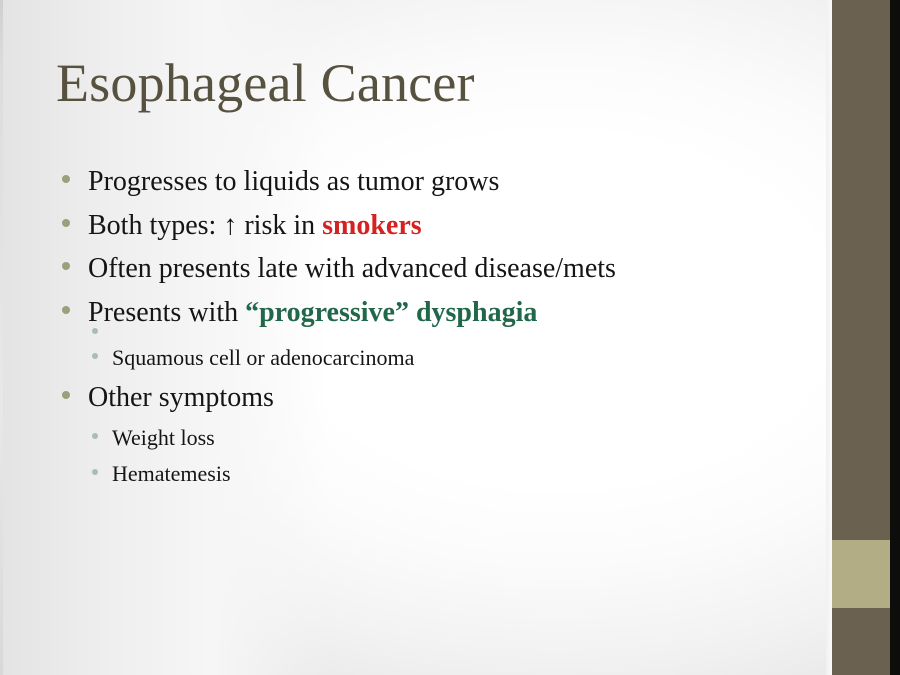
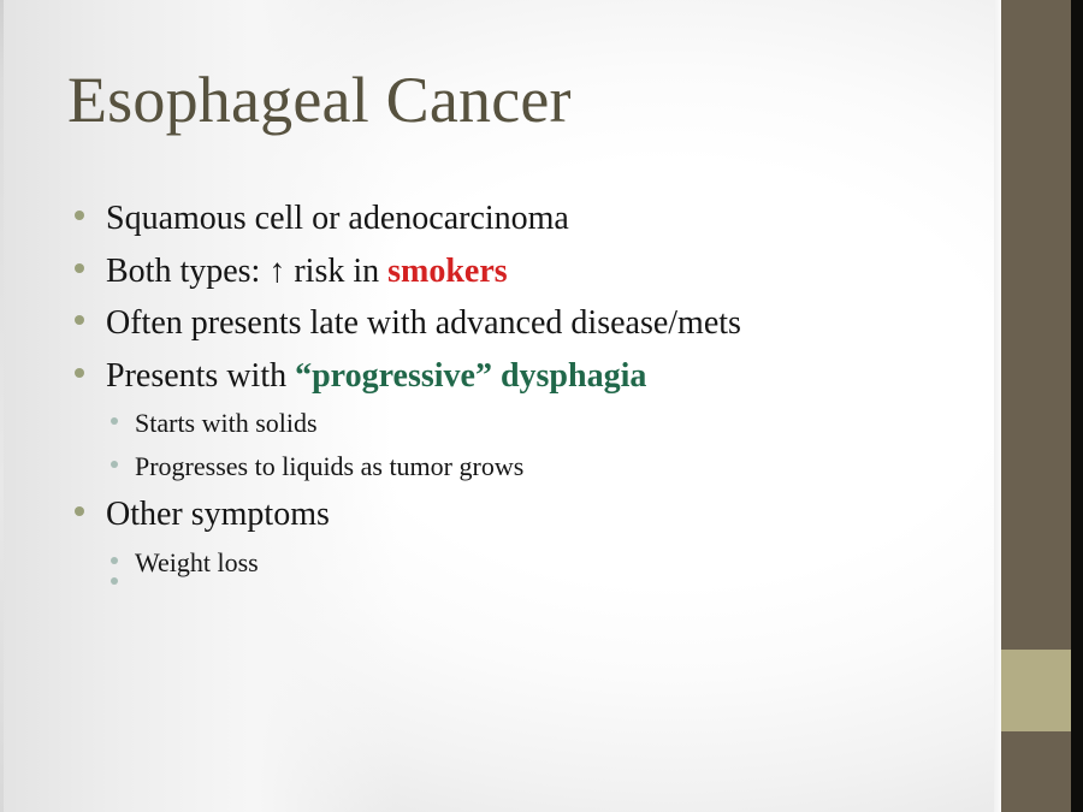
  Esophageal Cancer
- Progresses to liquids as tumor grows
+ Squamous cell or adenocarcinoma
  Both types: ↑ risk in smokers
  Often presents late with advanced disease/mets
  Presents with “progressive” dysphagia
+ Starts with solids
- Squamous cell or adenocarcinoma
+ Progresses to liquids as tumor grows
  Other symptoms
  Weight loss
- Hematemesis
